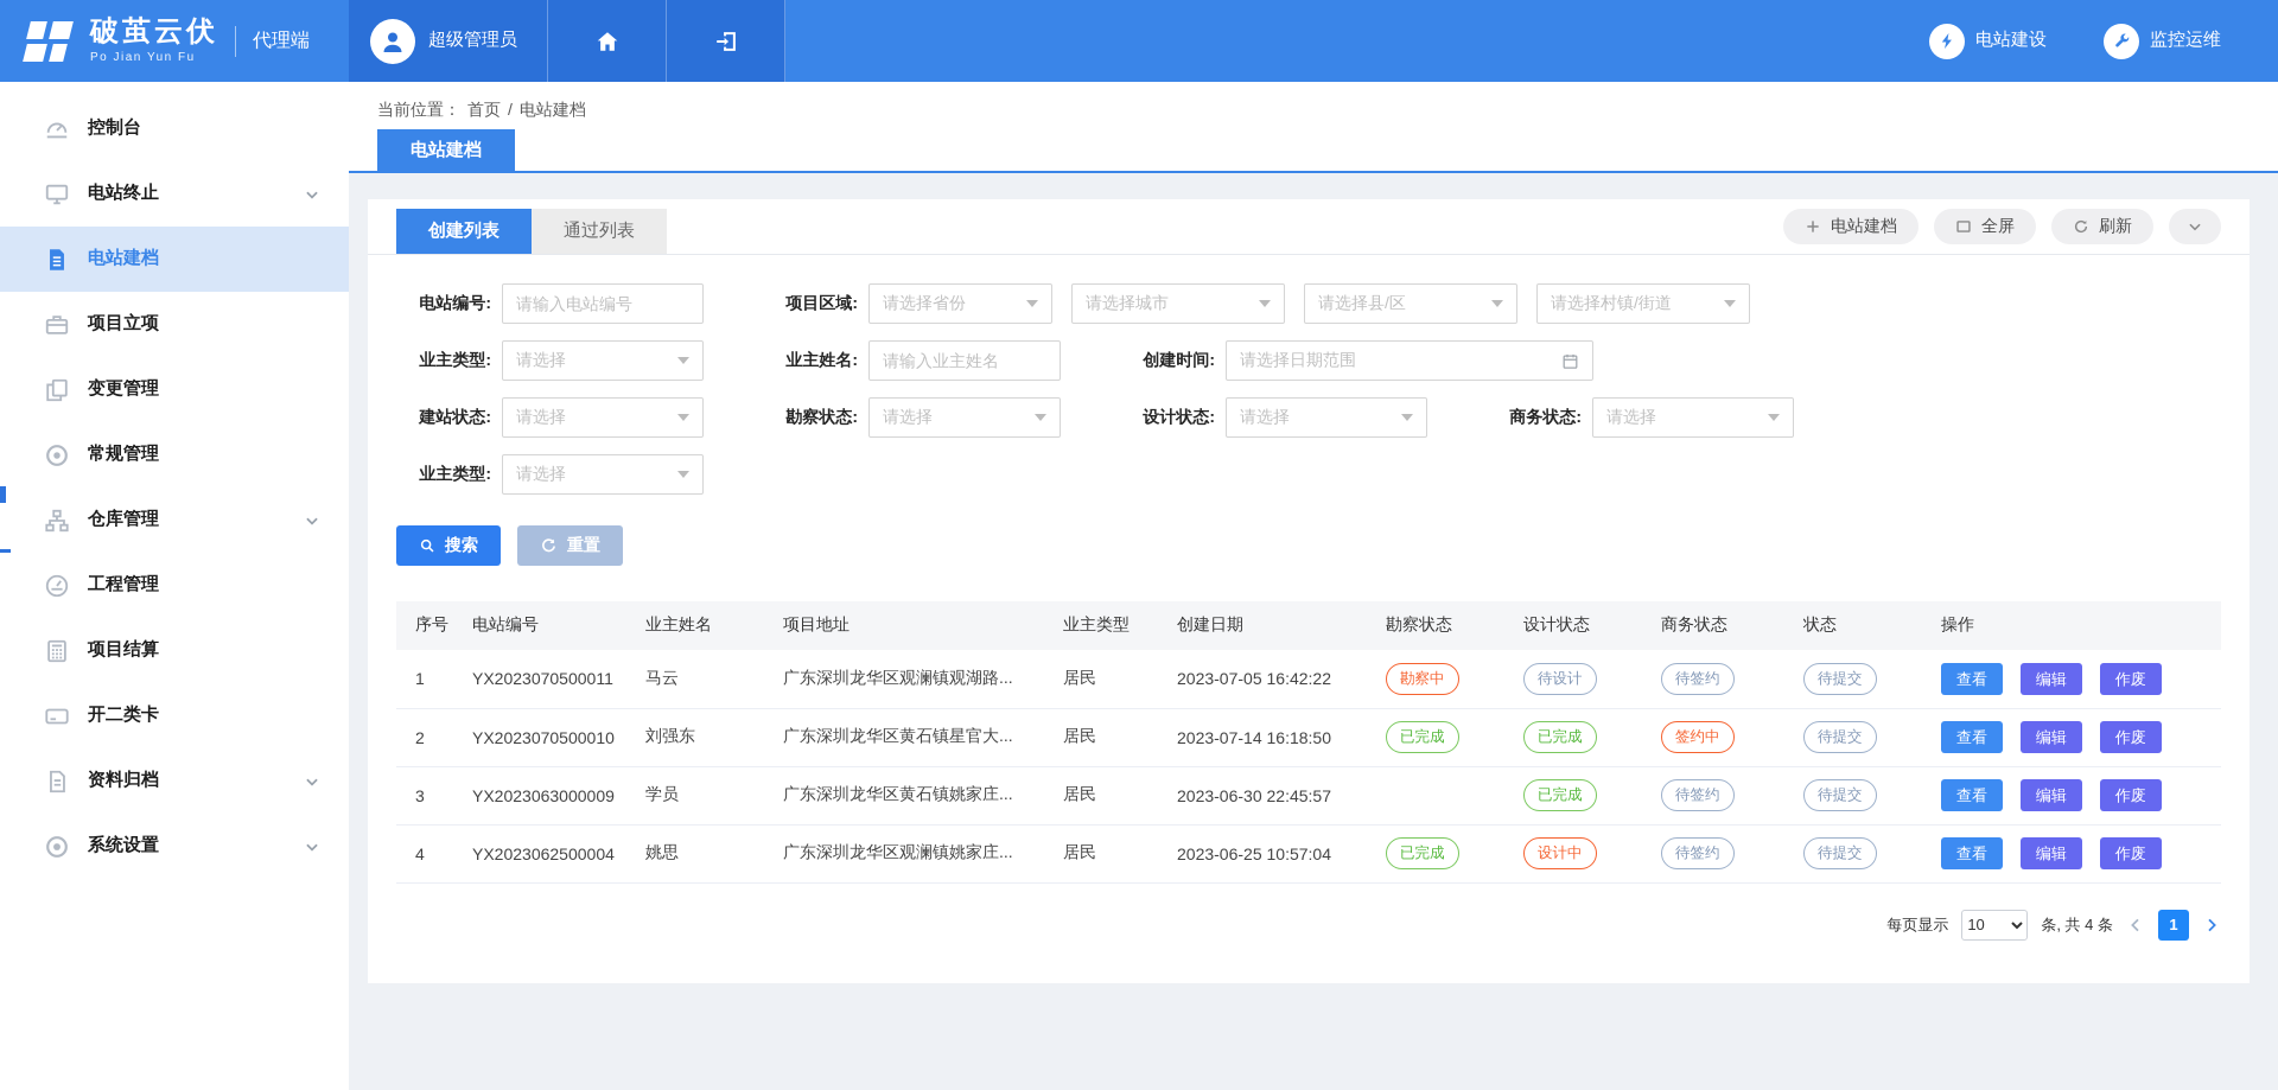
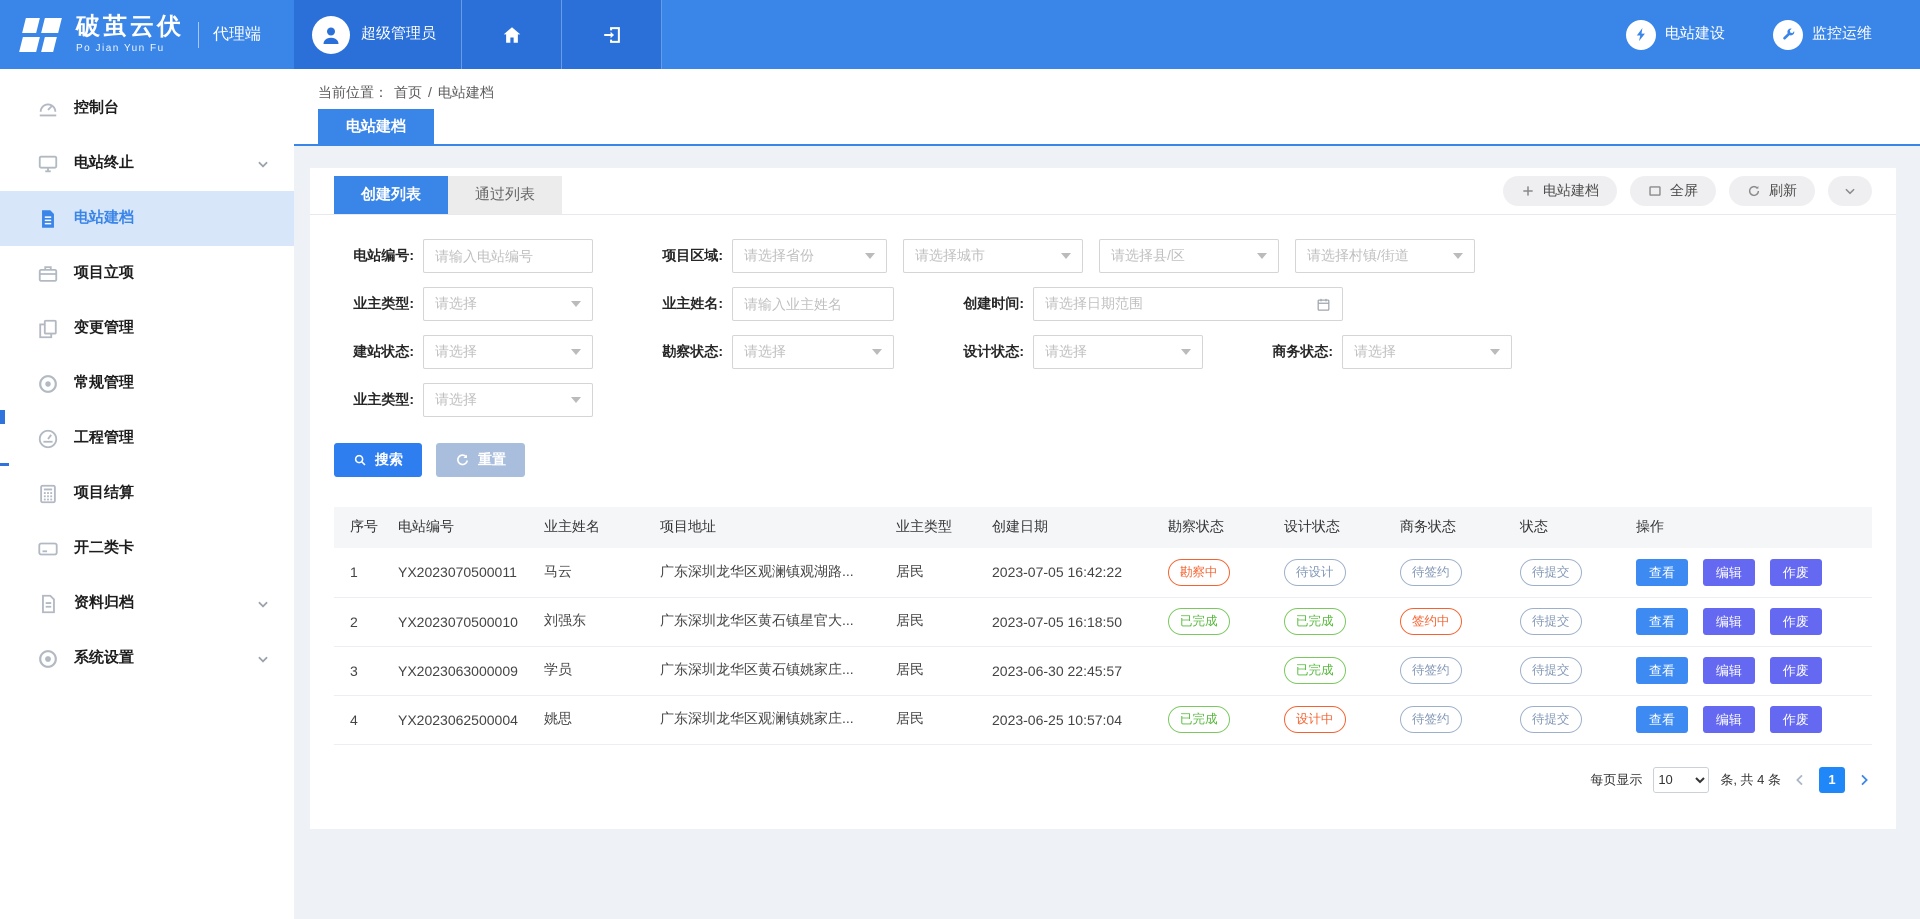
  破茧云伏
  Po Jian Yun Fu
  代理端
  超级管理员
  电站建设
  监控运维
  控制台
  电站终止
  电站建档
  项目立项
  变更管理
  常规管理
- 仓库管理
  工程管理
  项目结算
  开二类卡
  资料归档
  系统设置
  当前位置：
  首页
  /
  电站建档
  电站建档
  创建列表
  通过列表
  电站建档
  全屏
  刷新
  电站编号:
  请输入电站编号
  项目区域:
  请选择省份
  请选择城市
  请选择县/区
  请选择村镇/街道
  业主类型:
  请选择
  业主姓名:
  请输入业主姓名
  创建时间:
  请选择日期范围
  建站状态:
  请选择
  勘察状态:
  请选择
  设计状态:
  请选择
  商务状态:
  请选择
  业主类型:
  请选择
  搜索
  重置
  序号	电站编号	业主姓名	项目地址	业主类型	创建日期	勘察状态	设计状态	商务状态	状态	操作
  1	YX2023070500011	马云	广东深圳龙华区观澜镇观湖路...	居民	2023-07-05 16:42:22	勘察中	待设计	待签约	待提交	查看 编辑 作废
- 2	YX2023070500010	刘强东	广东深圳龙华区黄石镇星官大...	居民	2023-07-14 16:18:50	已完成	已完成	签约中	待提交	查看 编辑 作废
+ 2	YX2023070500010	刘强东	广东深圳龙华区黄石镇星官大...	居民	2023-07-05 16:18:50	已完成	已完成	签约中	待提交	查看 编辑 作废
  3	YX2023063000009	学员	广东深圳龙华区黄石镇姚家庄...	居民	2023-06-30 22:45:57		已完成	待签约	待提交	查看 编辑 作废
  4	YX2023062500004	姚思	广东深圳龙华区观澜镇姚家庄...	居民	2023-06-25 10:57:04	已完成	设计中	待签约	待提交	查看 编辑 作废
  每页显示
  10
  条, 共 4 条
  1
